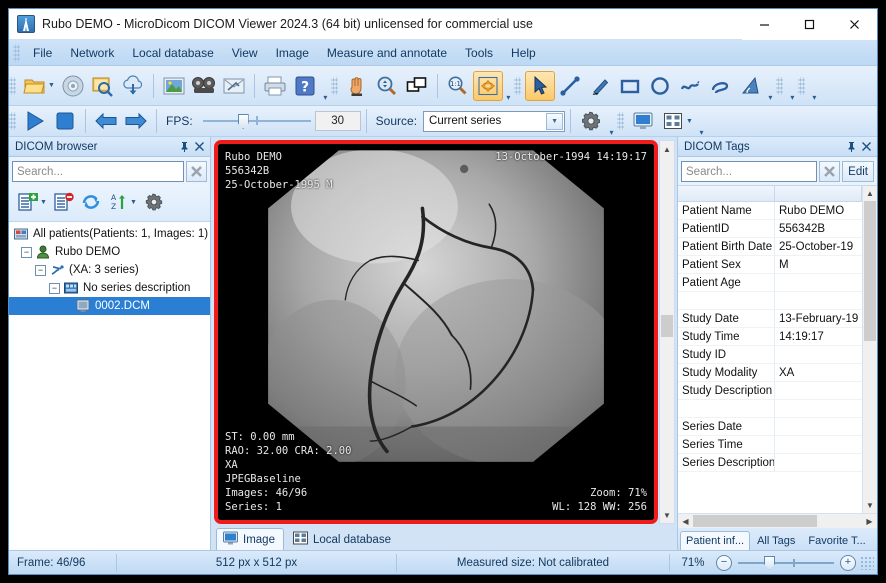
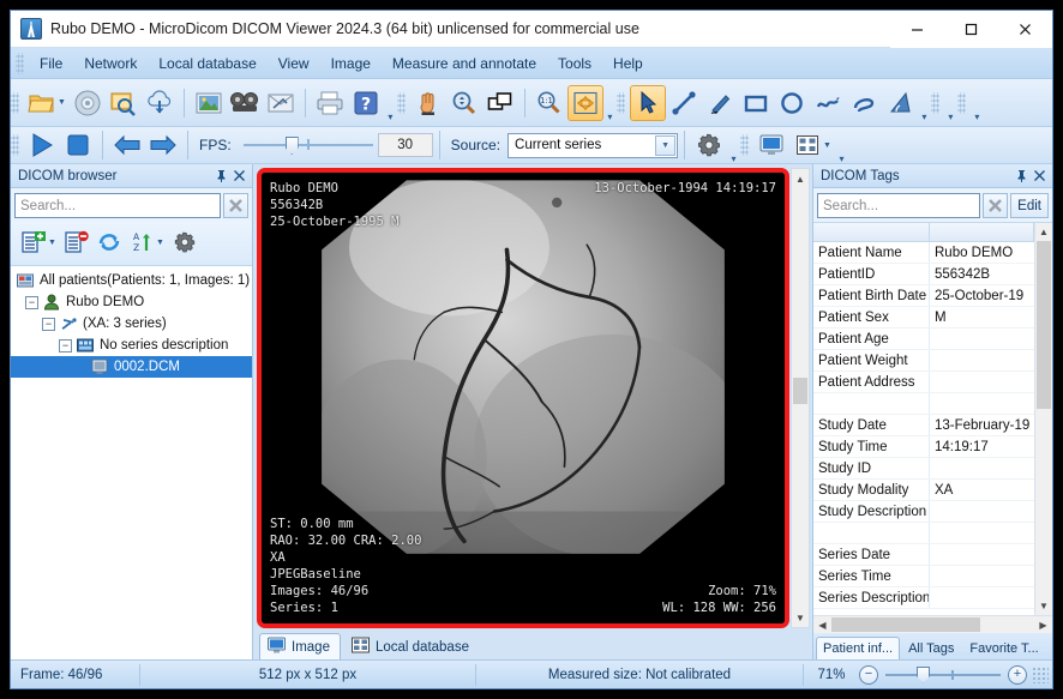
  Rubo DEMO - MicroDicom DICOM Viewer 2024.3 (64 bit) unlicensed for commercial use
  File
  Network
  Local database
  View
  Image
  Measure and annotate
  Tools
  Help
  ?
  ▾
  1:1
  ▾
  ▾
  ▾
  ▾
  FPS:
  30
  Source:
  Current series
  ▾
  ▾
  DICOM browser
  Search...
  A
  Z
  All patients(Patients: 1, Images: 1)
  −
  Rubo DEMO
  −
  (XA: 3 series)
  −
  No series description
  0002.DCM
  Rubo DEMO
  556342B
  25-October-1995 M
  13-October-1994 14:19:17
  ST: 0.00 mm
  RAO: 32.00 CRA: 2.00
  XA
  JPEGBaseline
  Images: 46/96
  Series: 1
  Zoom: 71%
  WL: 128 WW: 256
  ▲
  ▼
  Image
  Local database
  DICOM Tags
  Search...
  Edit
  Patient Name
  Rubo DEMO
  PatientID
  556342B
  Patient Birth Date
  25-October-19
  Patient Sex
  M
  Patient Age
+ Patient Weight
+ Patient Address
  Study Date
  13-February-19
  Study Time
  14:19:17
  Study ID
  Study Modality
  XA
  Study Description
  Series Date
  Series Time
  Series Description
  ▲
  ▼
  ◀
  ▶
  Patient inf...
  All Tags
  Favorite T...
  Frame: 46/96
  512 px x 512 px
  Measured size: Not calibrated
  71%
  −
  +
